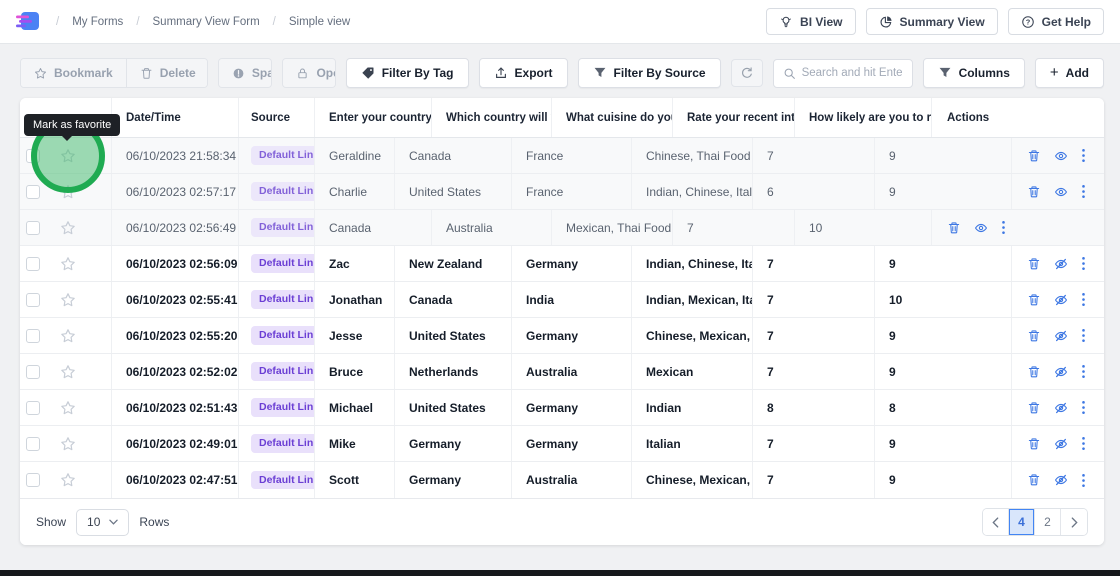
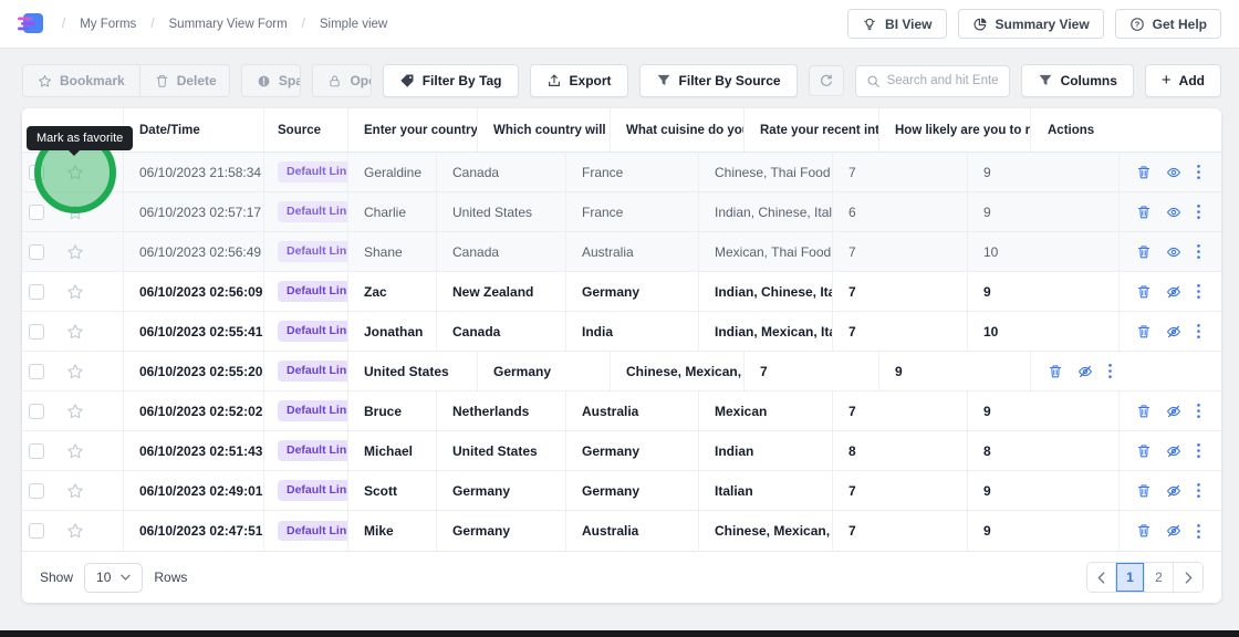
  /
  My Forms
  /
  Summary View Form
  /
  Simple view
  BI View
  Summary View
  ?
  Get Help
  Bookmark
  Delete
  Spa
  Filter By Tag
  Export
  Filter By Source
  Search and hit Ente
  Columns
  +
  Add
  Date/Time
  Source
  Enter your country
  Which country will
  What cuisine do yo
  Rate your recent int
  How likely are you to r
  Actions
  06/10/2023 21:58:34
  Default Lin
  Geraldine
  Canada
  France
  Chinese, Thai Food
  7
  9
  06/10/2023 02:57:17
  Default Lin
  Charlie
  United States
  France
  Indian, Chinese, Ital
  6
  9
  06/10/2023 02:56:49
  Default Lin
+ Shane
  Canada
  Australia
  Mexican, Thai Food,
  7
  10
  06/10/2023 02:56:09
  Default Lin
  Zac
  New Zealand
  Germany
  Indian, Chinese, Ita
  7
  9
  06/10/2023 02:55:41
  Default Lin
  Jonathan
  Canada
  India
  Indian, Mexican, Ita
  7
  10
  06/10/2023 02:55:20
  Default Lin
- Jesse
  United States
  Germany
  Chinese, Mexican,
  7
  9
  06/10/2023 02:52:02
  Default Lin
  Bruce
  Netherlands
  Australia
  Mexican
  7
  9
  06/10/2023 02:51:43
  Default Lin
  Michael
  United States
  Germany
  Indian
  8
  8
  06/10/2023 02:49:01
  Default Lin
- Mike
+ Scott
  Germany
  Germany
  Italian
  7
  9
  06/10/2023 02:47:51
  Default Lin
- Scott
+ Mike
  Germany
  Australia
  Chinese, Mexican,
  7
  9
  Show
  10
  Rows
- 4
+ 1
  2
  Mark as favorite
